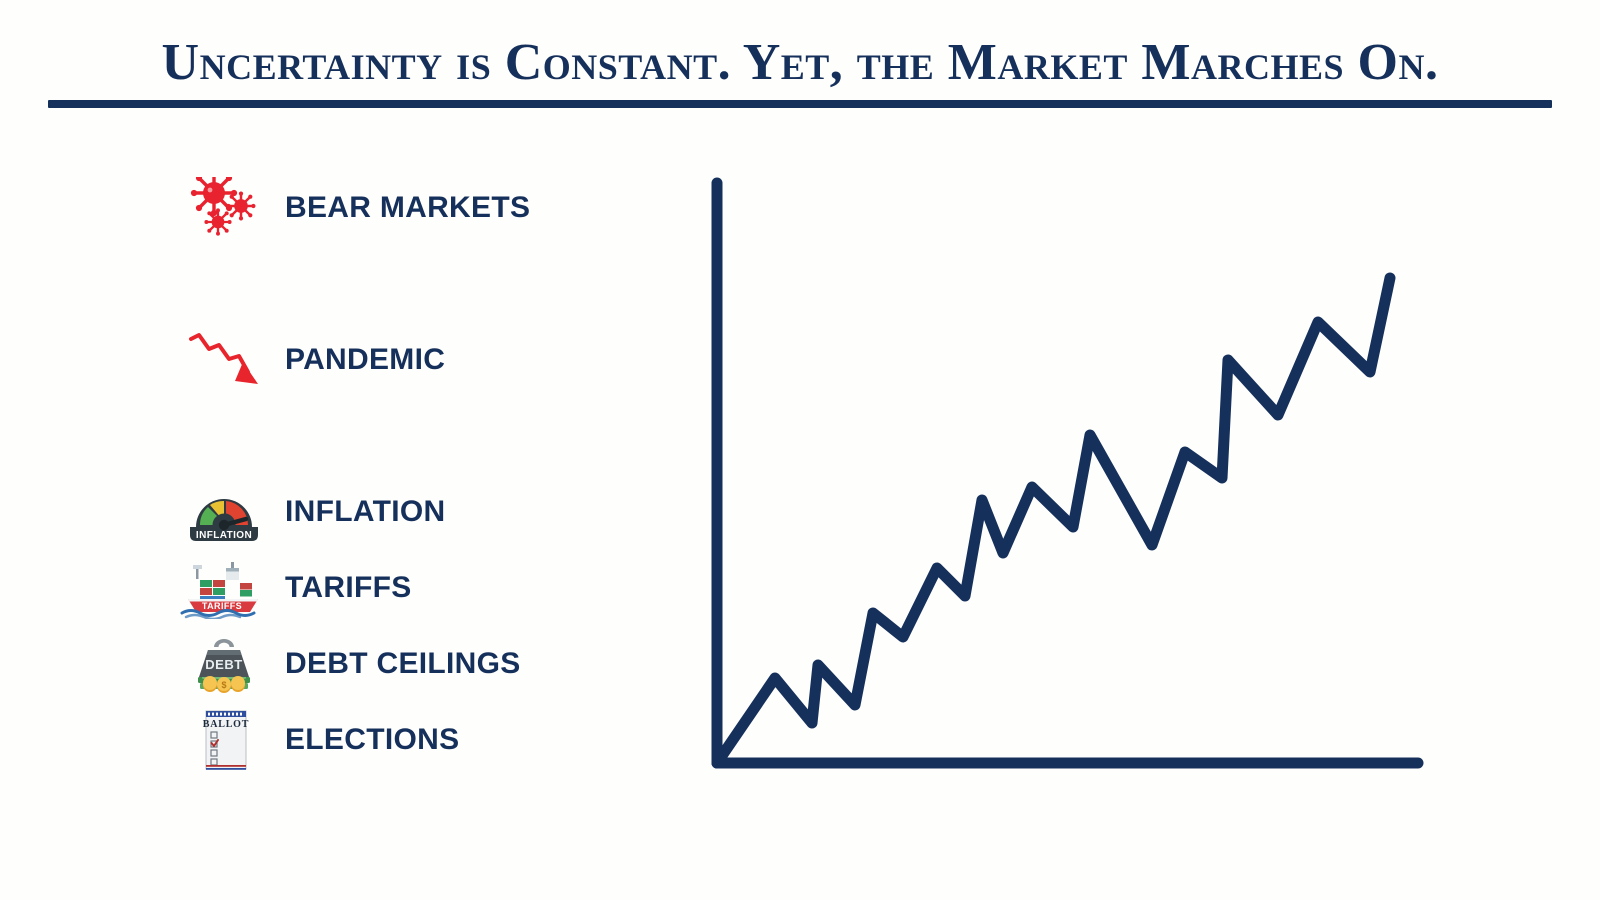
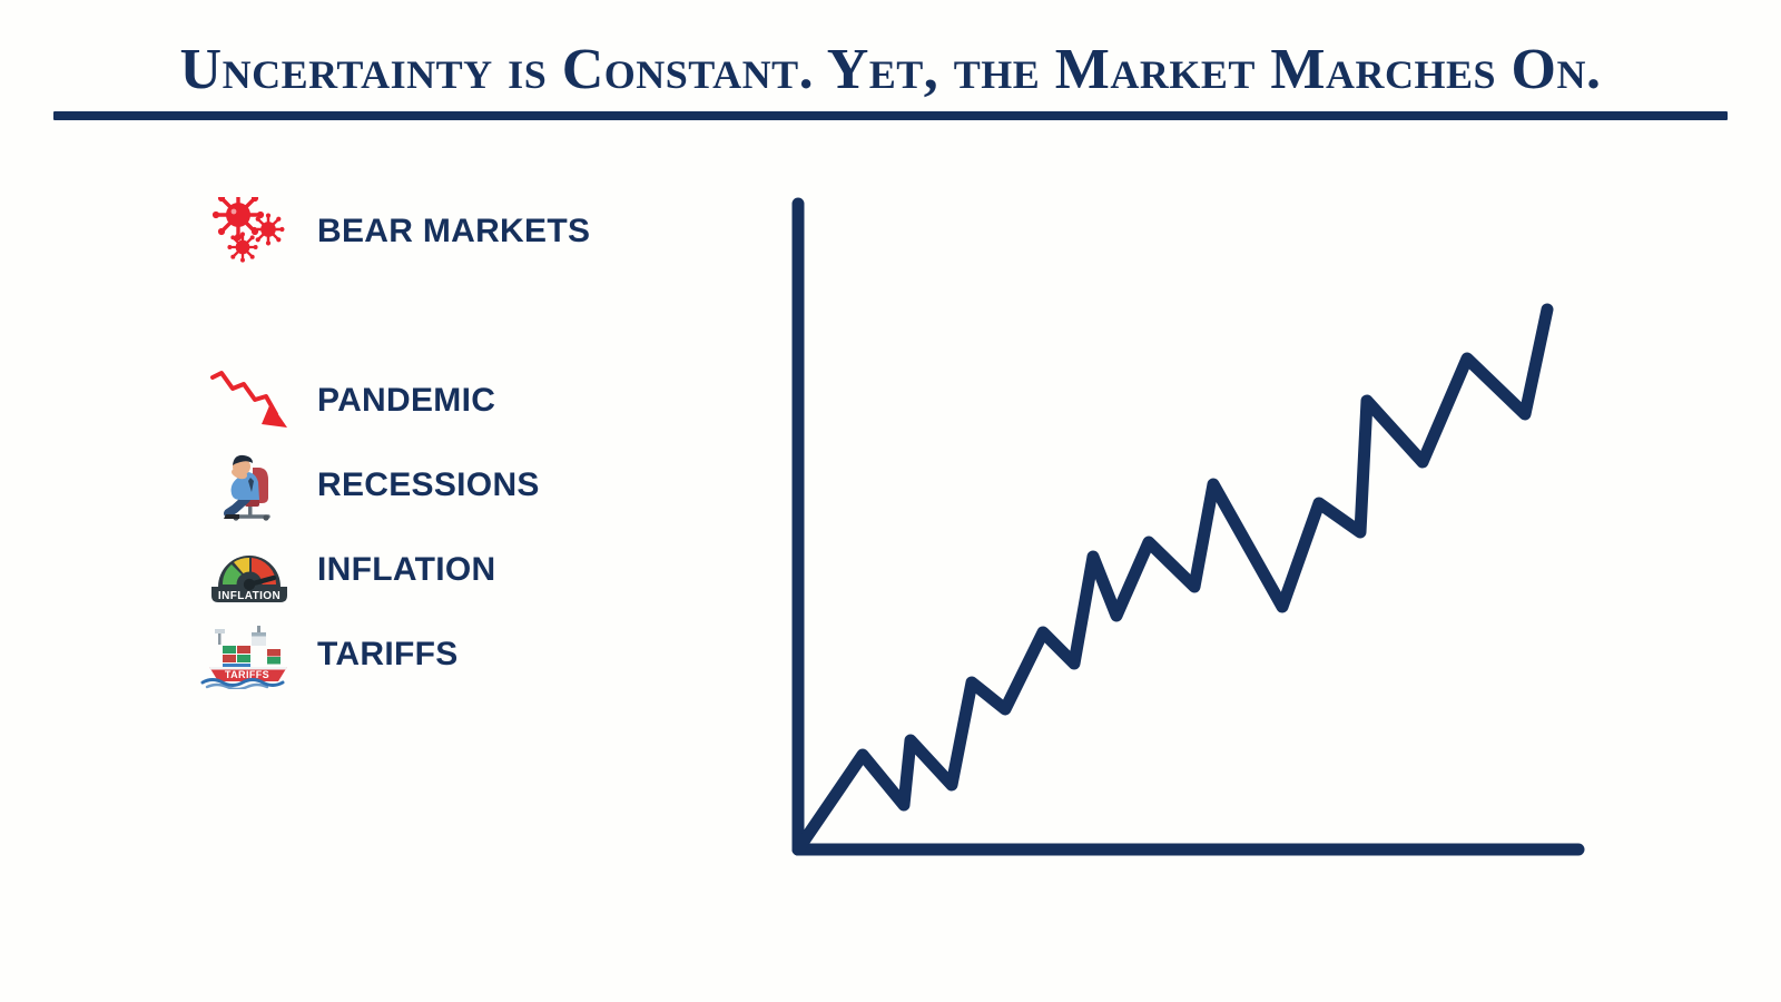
  Uncertainty is Constant. Yet, the Market Marches On.
  BEAR MARKETS
  PANDEMIC
+ RECESSIONS
  INFLATION
  INFLATION
  TARIFFS
  TARIFFS
- DEBT
- $
- DEBT CEILINGS
- BALLOT
- ELECTIONS
